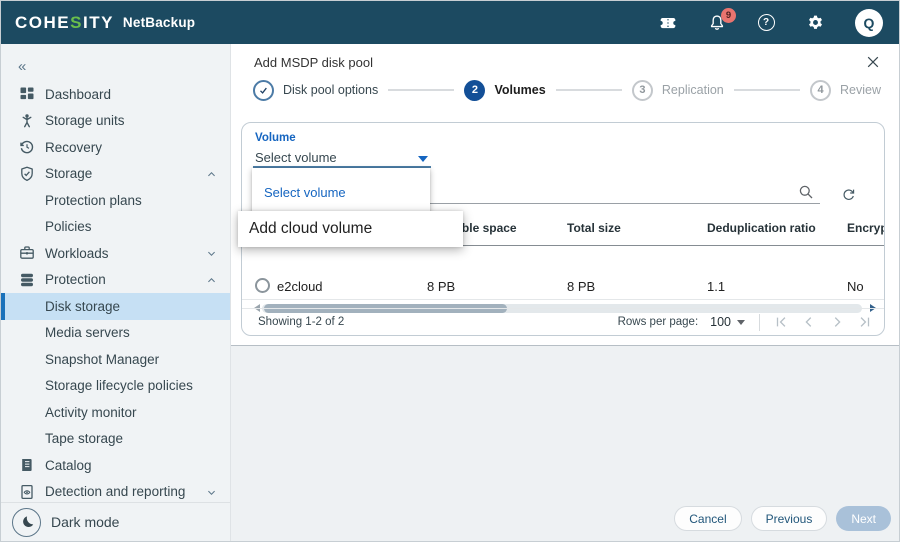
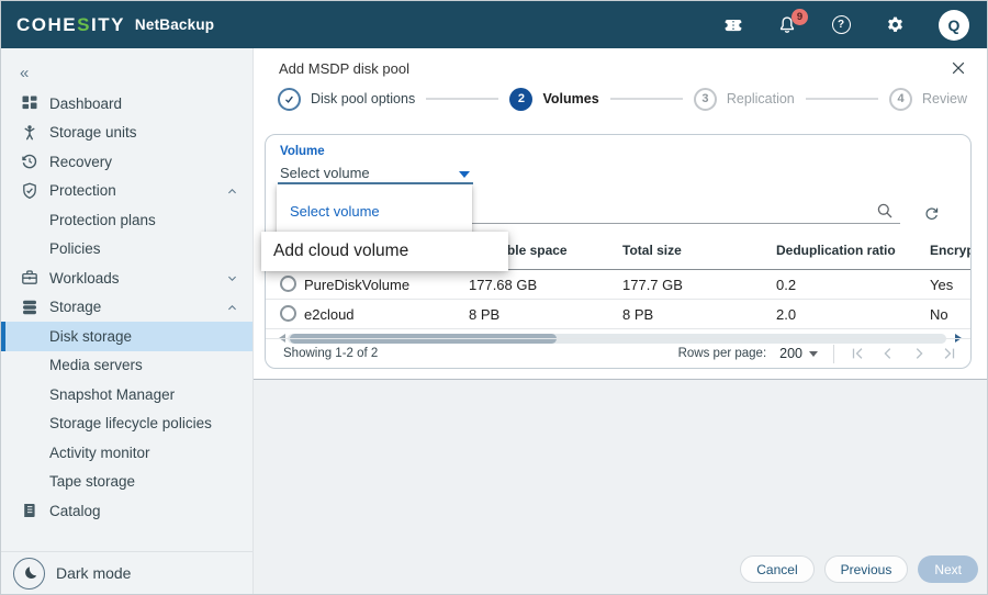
  COHESITY
  NetBackup
  9
  ?
  Q
  «
  Dashboard
  Storage units
  Recovery
- Storage
+ Protection
  Protection plans
  Policies
  Workloads
- Protection
+ Storage
  Disk storage
  Media servers
  Snapshot Manager
  Storage lifecycle policies
  Activity monitor
  Tape storage
  Catalog
- Detection and reporting
  Dark mode
  Add MSDP disk pool
  Disk pool options
  2
  Volumes
  3
  Replication
  4
  Review
  Volume
  Select volume
  Total size
  Deduplication ratio
+ PureDiskVolume
+ 177.68 GB
+ 177.7 GB
+ 0.2
+ Yes
  e2cloud
  8 PB
  8 PB
- 1.1
+ 2.0
  No
  Showing 1-2 of 2
  Rows per page:
- 100
+ 200
  Select volume
  Add cloud volume
  Cancel
  Previous
  Next
